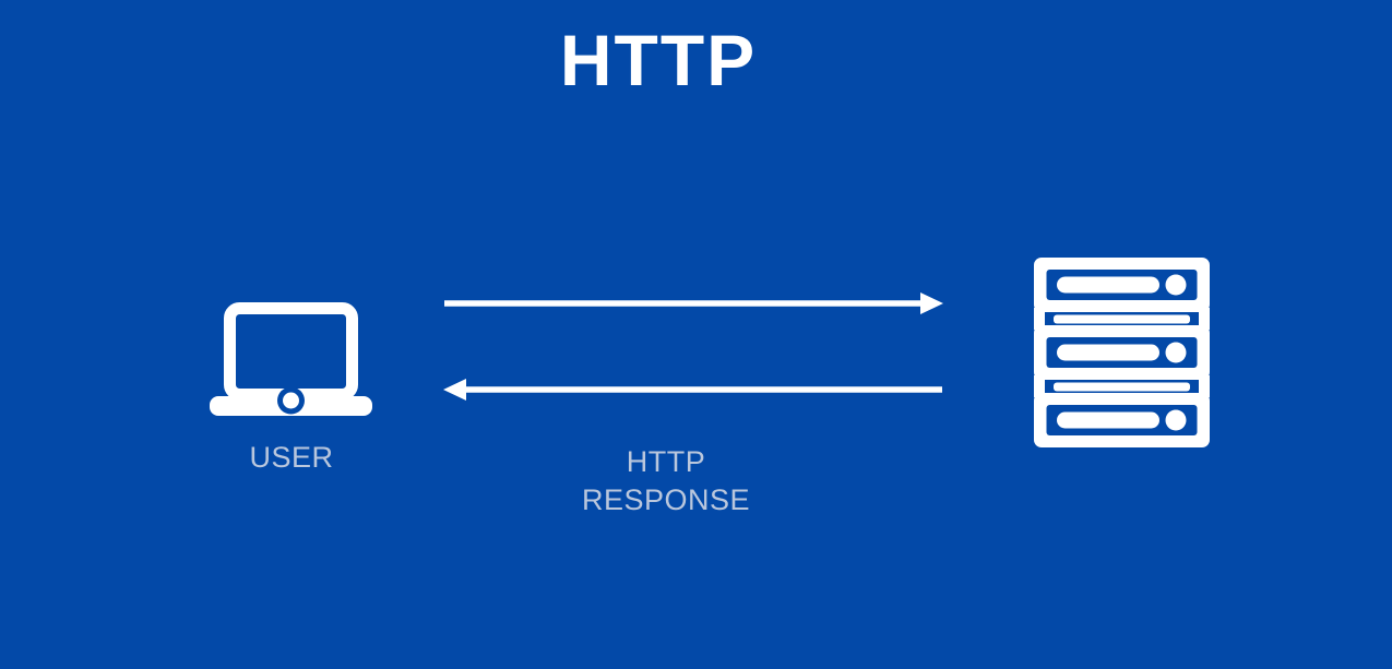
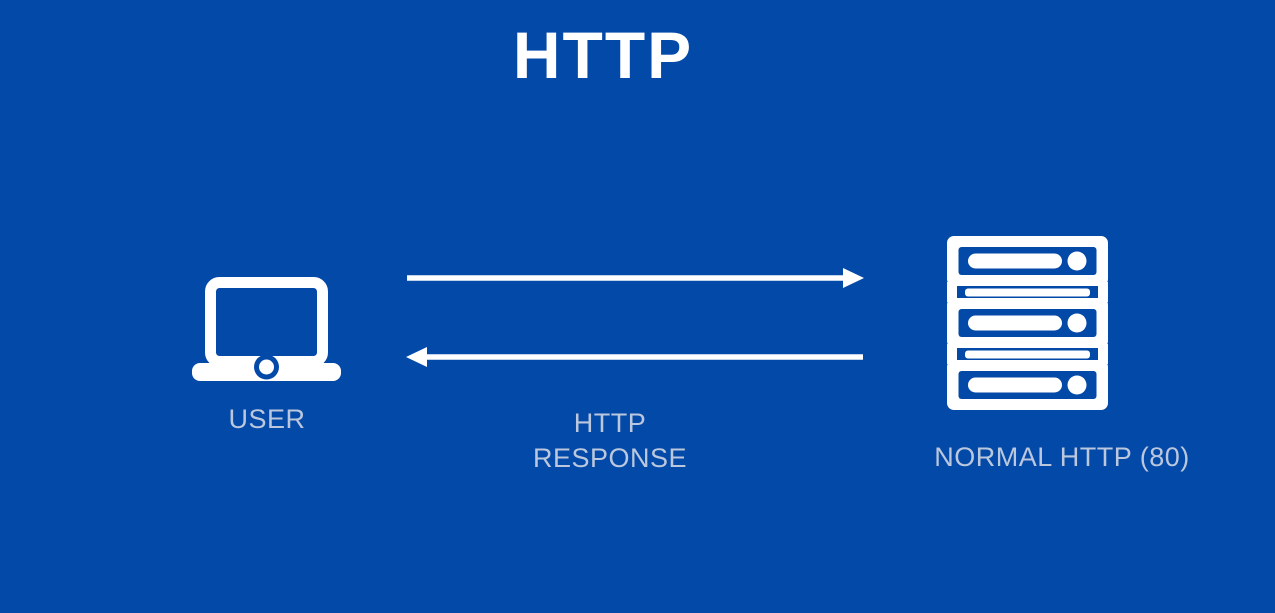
  HTTP
  USER
+ NORMAL HTTP (80)
  HTTP RESPONSE
